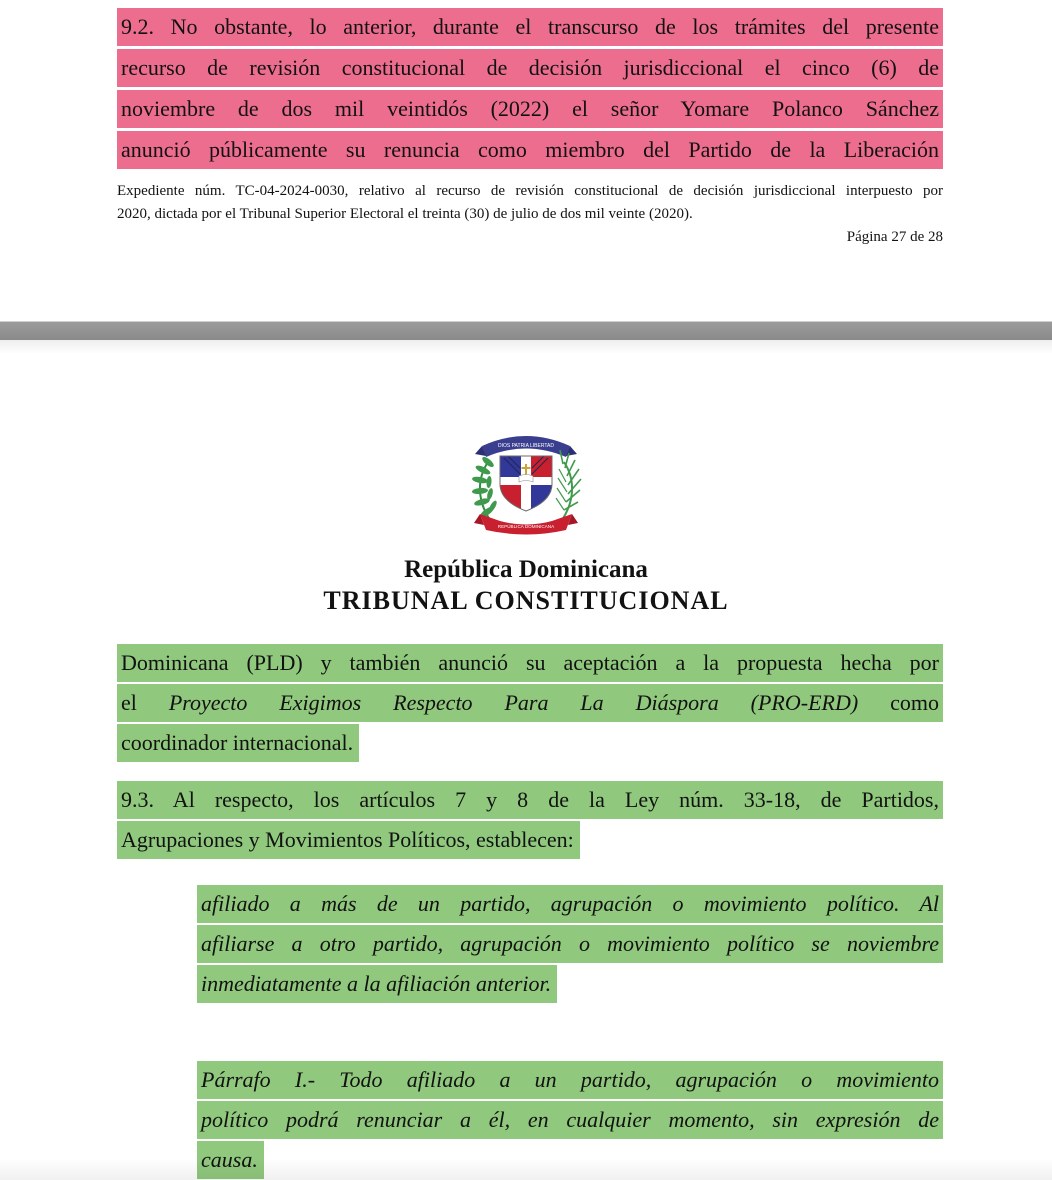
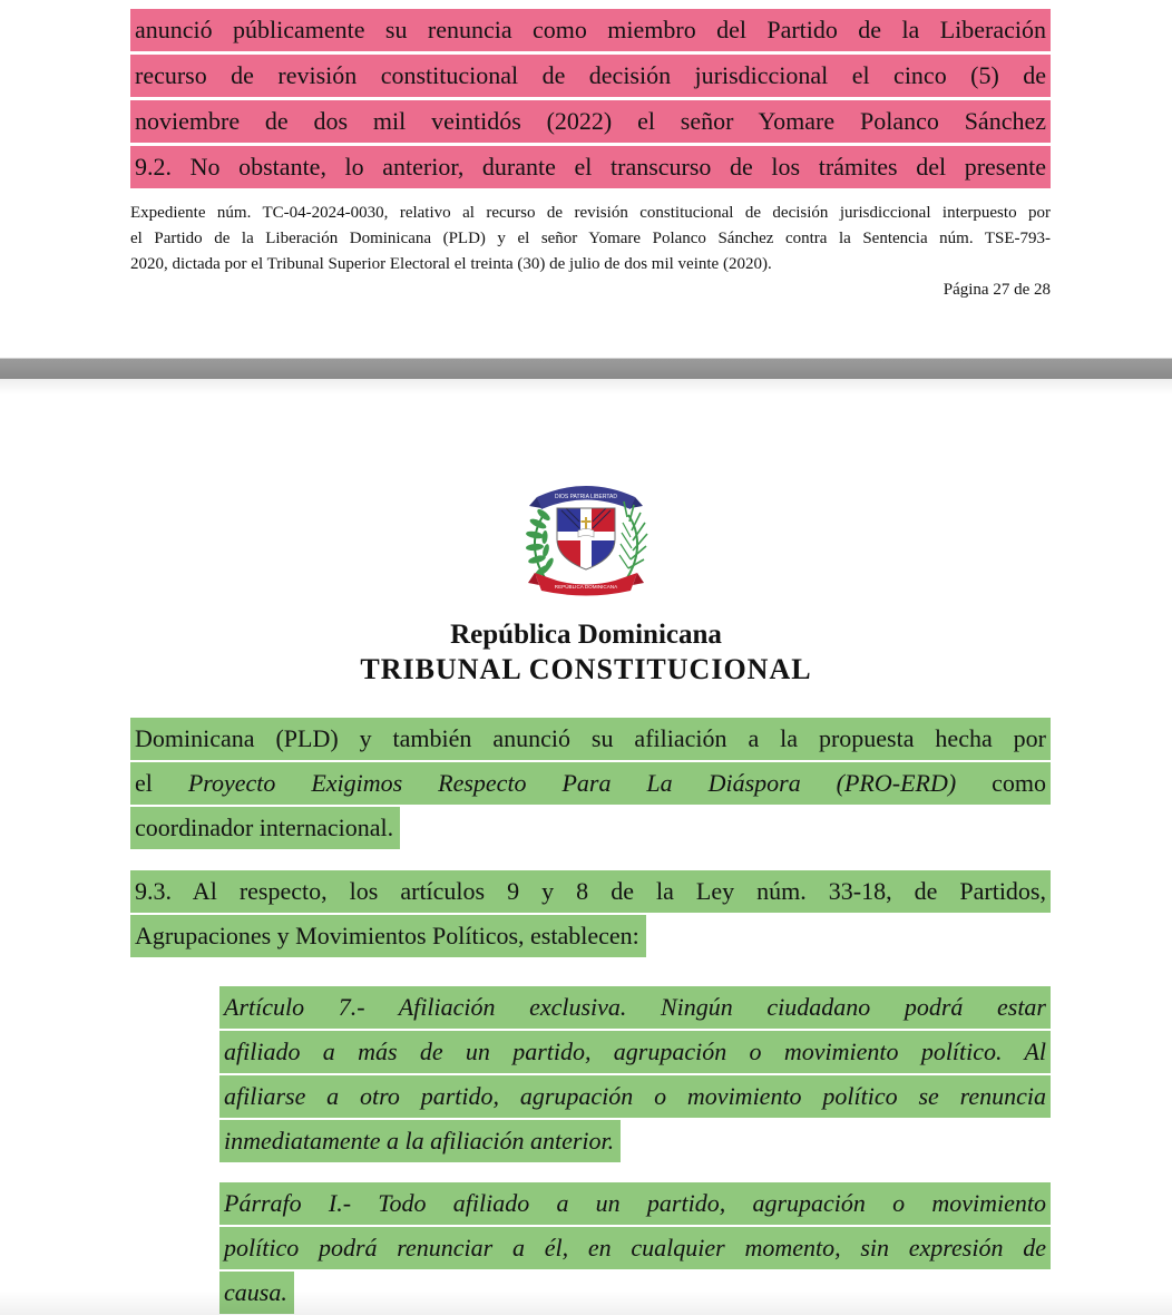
- 9.2. No obstante, lo anterior, durante el transcurso de los trámites del presente
+ anunció públicamente su renuncia como miembro del Partido de la Liberación
- recurso de revisión constitucional de decisión jurisdiccional el cinco (6) de
+ recurso de revisión constitucional de decisión jurisdiccional el cinco (5) de
  noviembre de dos mil veintidós (2022) el señor Yomare Polanco Sánchez
- anunció públicamente su renuncia como miembro del Partido de la Liberación
+ 9.2. No obstante, lo anterior, durante el transcurso de los trámites del presente
  Expediente núm. TC-04-2024-0030, relativo al recurso de revisión constitucional de decisión jurisdiccional interpuesto por
+ el Partido de la Liberación Dominicana (PLD) y el señor Yomare Polanco Sánchez contra la Sentencia núm. TSE-793-
  2020, dictada por el Tribunal Superior Electoral el treinta (30) de julio de dos mil veinte (2020).
  Página 27 de 28
  República Dominicana
  TRIBUNAL CONSTITUCIONAL
- Dominicana (PLD) y también anunció su aceptación a la propuesta hecha por
+ Dominicana (PLD) y también anunció su afiliación a la propuesta hecha por
  el Proyecto Exigimos Respecto Para La Diáspora (PRO-ERD) como
  coordinador internacional.
- 9.3. Al respecto, los artículos 7 y 8 de la Ley núm. 33-18, de Partidos,
+ 9.3. Al respecto, los artículos 9 y 8 de la Ley núm. 33-18, de Partidos,
  Agrupaciones y Movimientos Políticos, establecen:
+ Artículo 7.- Afiliación exclusiva. Ningún ciudadano podrá estar
  afiliado a más de un partido, agrupación o movimiento político. Al
- afiliarse a otro partido, agrupación o movimiento político se noviembre
+ afiliarse a otro partido, agrupación o movimiento político se renuncia
  inmediatamente a la afiliación anterior.
  Párrafo I.- Todo afiliado a un partido, agrupación o movimiento
  político podrá renunciar a él, en cualquier momento, sin expresión de
